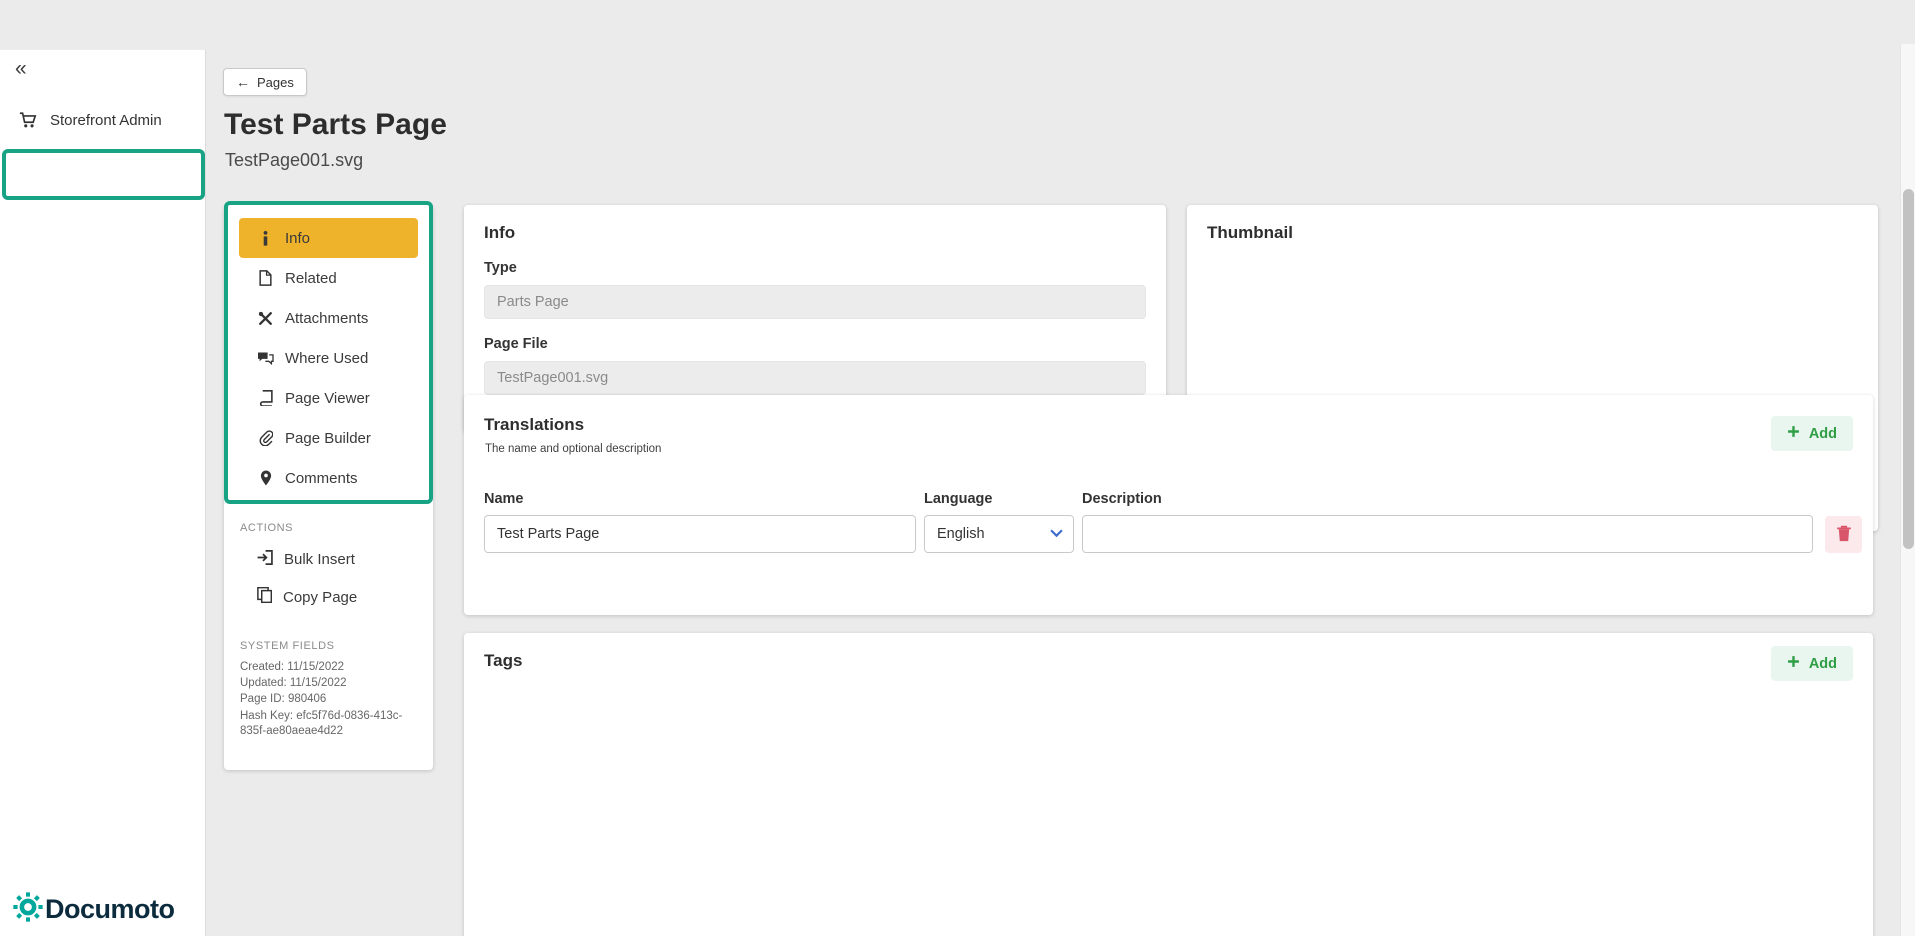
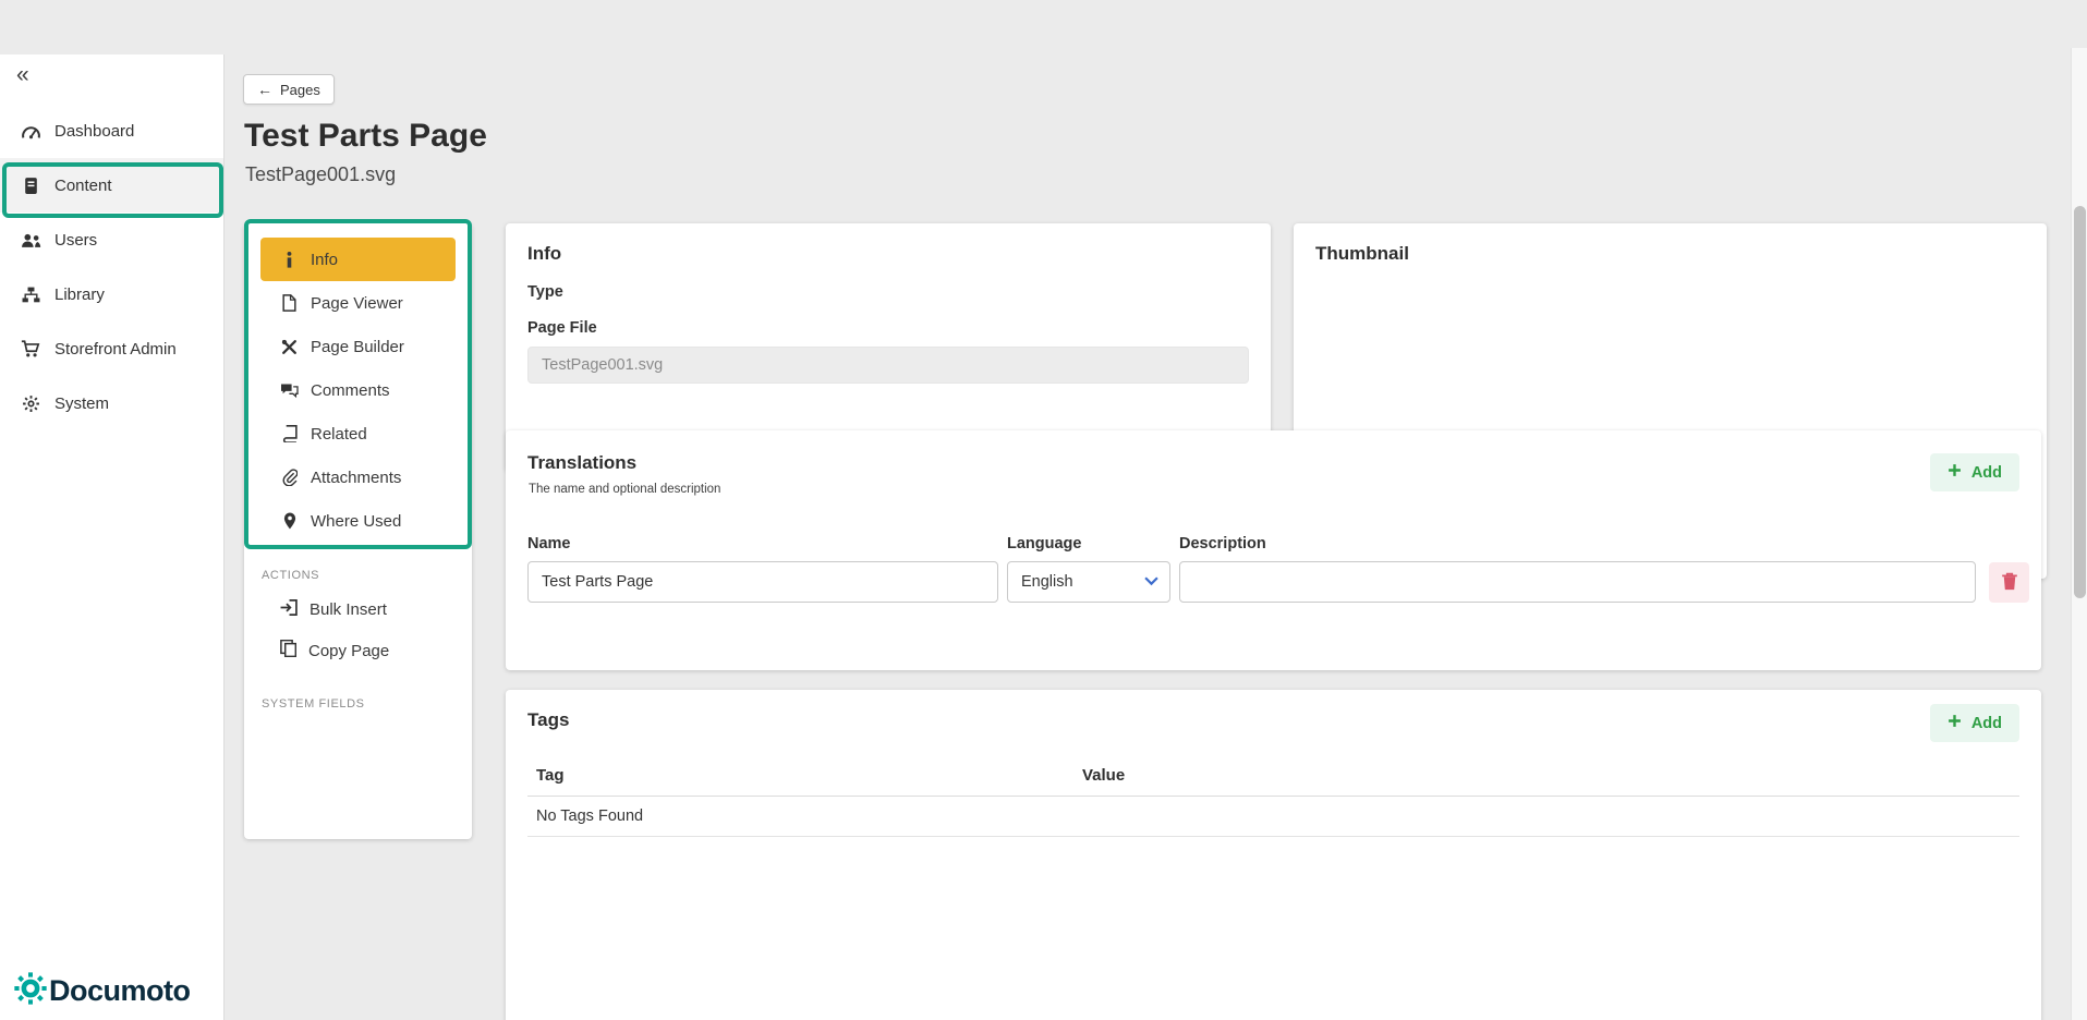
  «
+ Dashboard
+ Content
+ Users
+ Library
  Storefront Admin
+ System
  Documoto
  ←
  Pages
  Test Parts Page
  TestPage001.svg
  Info
- Related
+ Page Viewer
- Attachments
+ Page Builder
- Where Used
+ Comments
- Page Viewer
+ Related
- Page Builder
+ Attachments
- Comments
+ Where Used
  ACTIONS
  Bulk Insert
  Copy Page
  SYSTEM FIELDS
- Created: 11/15/2022
- Updated: 11/15/2022
- Page ID: 980406
- Hash Key: efc5f76d-0836-413c-835f-ae80aeae4d22
  Info
  Type
- Parts Page
  Page File
  TestPage001.svg
  Thumbnail
  Translations
  The name and optional description
  Add
  Name
  Language
  Description
  Test Parts Page
  English
  Tags
  Add
+ Tag
+ Value
+ No Tags Found
